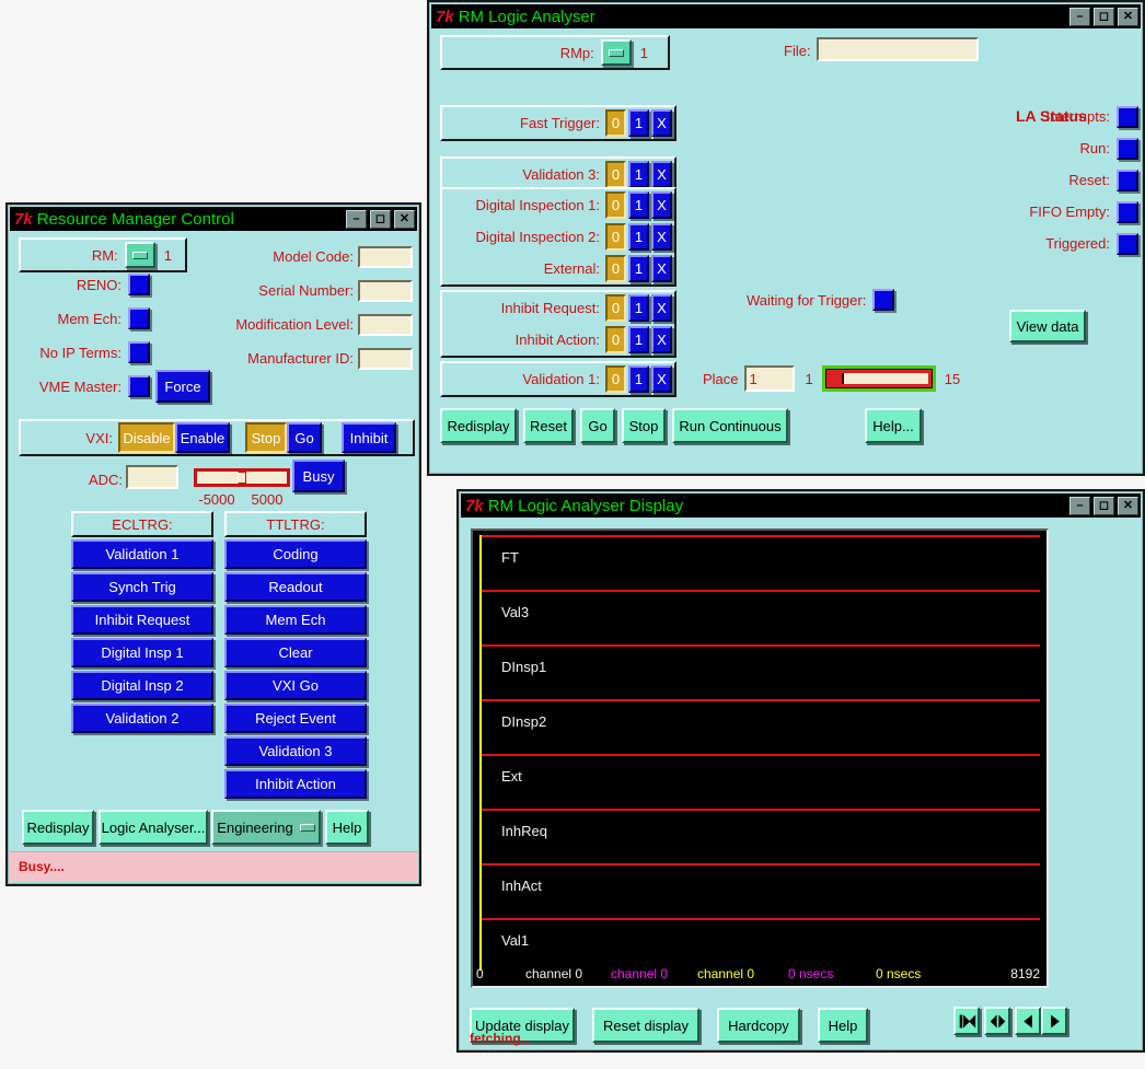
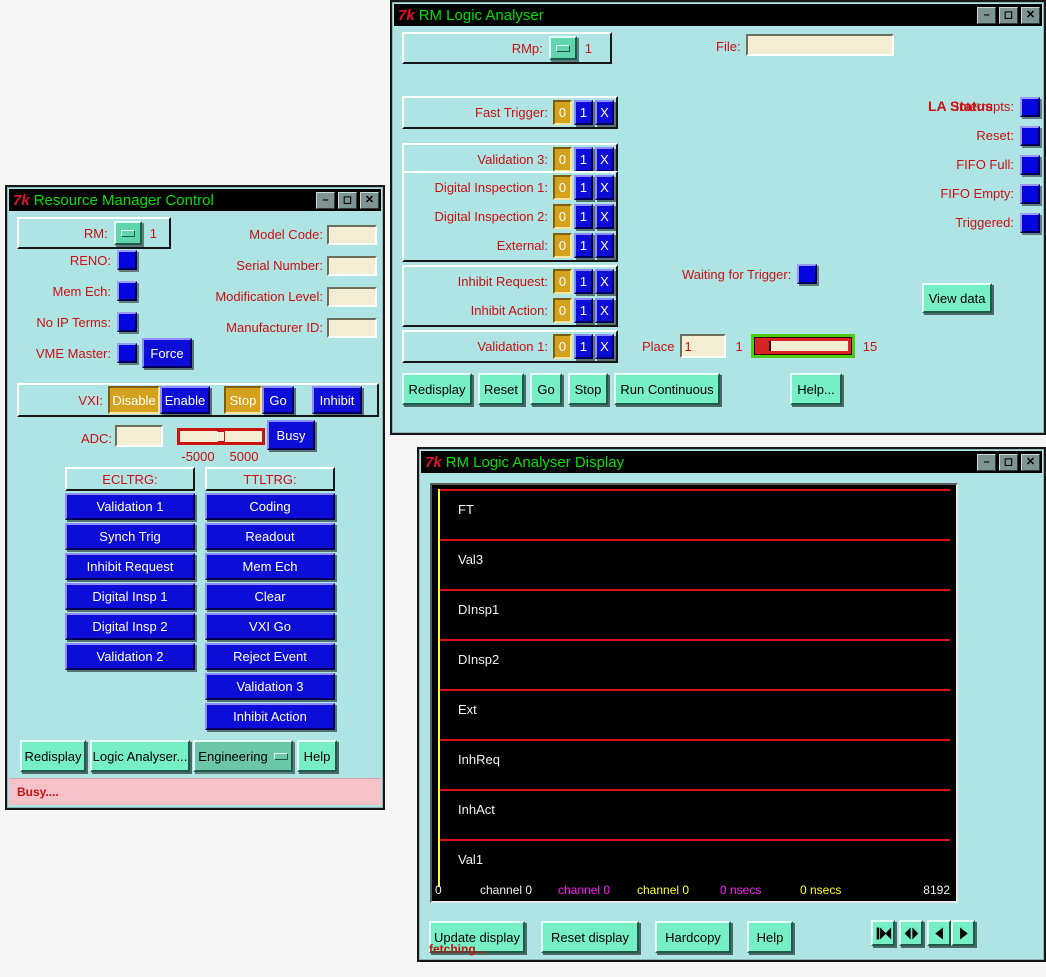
  7k
  RM Logic Analyser
  –
  ◻
  ✕
  RMp:
  1
  File:
  LA Status
  Fast Trigger:
  0
  1
  X
  Validation 3:
  0
  1
  X
  Digital Inspection 1:
  0
  1
  X
  Digital Inspection 2:
  0
  1
  X
  External:
  0
  1
  X
  Inhibit Request:
  0
  1
  X
  Inhibit Action:
  0
  1
  X
  Validation 1:
  0
  1
  X
  Interrupts:
- Run:
  Reset:
+ FIFO Full:
  FIFO Empty:
  Triggered:
  Waiting for Trigger:
  View data
  Place
  1
  1
  15
  Redisplay
  Reset
  Go
  Stop
  Run Continuous
  Help...
  7k
  Resource Manager Control
  –
  ◻
  ✕
  RM:
  1
  Model Code:
  Serial Number:
  Modification Level:
  Manufacturer ID:
  RENO:
  Mem Ech:
  No IP Terms:
  VME Master:
  Force
  VXI:
  Disable
  Enable
  Stop
  Go
  Inhibit
  ADC:
  -5000
  5000
  Busy
  ECLTRG:
  Validation 1
  Synch Trig
  Inhibit Request
  Digital Insp 1
  Digital Insp 2
  Validation 2
  TTLTRG:
  Coding
  Readout
  Mem Ech
  Clear
  VXI Go
  Reject Event
  Validation 3
  Inhibit Action
  Redisplay
  Logic Analyser...
  Engineering
  Help
  Busy....
  7k
  RM Logic Analyser Display
  –
  ◻
  ✕
  FT
  Val3
  DInsp1
  DInsp2
  Ext
  InhReq
  InhAct
  Val1
  0
  channel 0
  channel 0
  channel 0
  0 nsecs
  0 nsecs
  8192
  Update display
  Reset display
  Hardcopy
  Help
  fetching...
